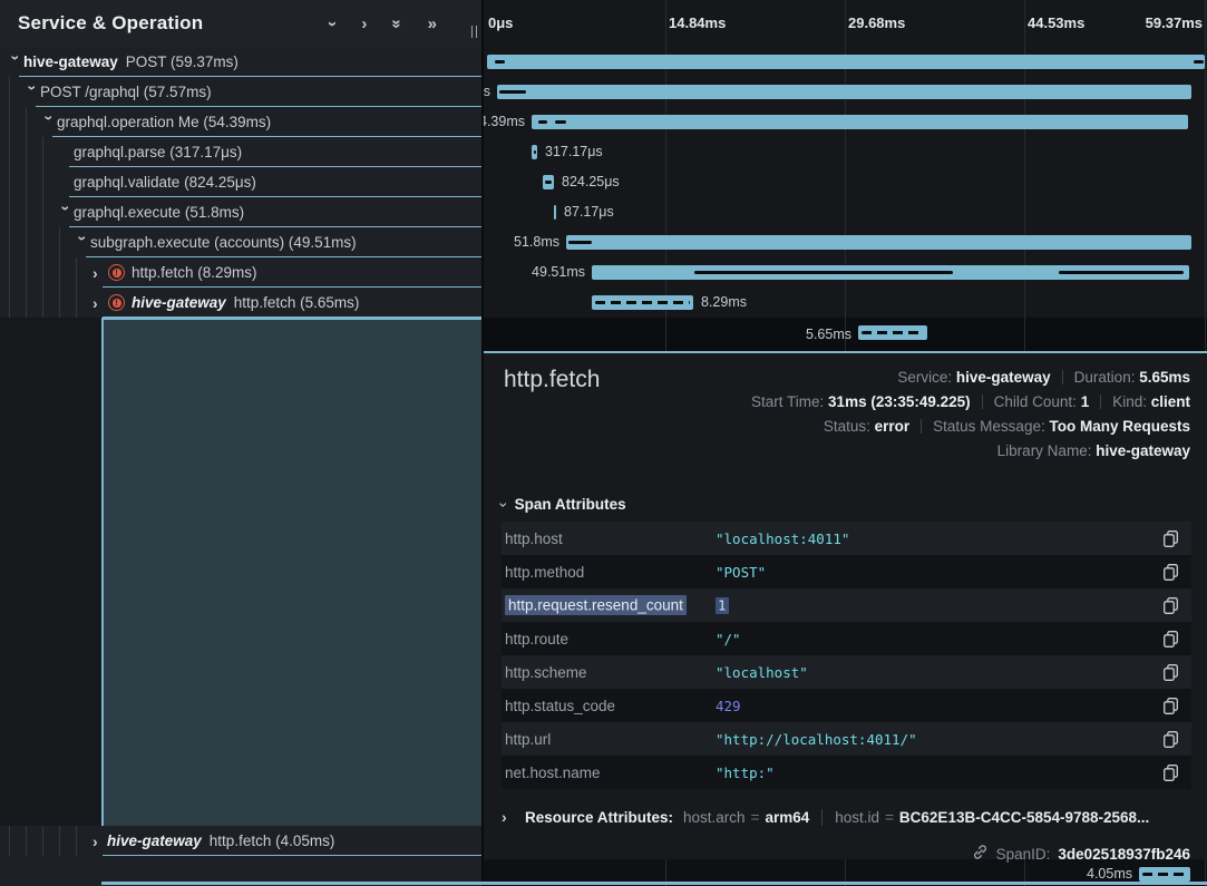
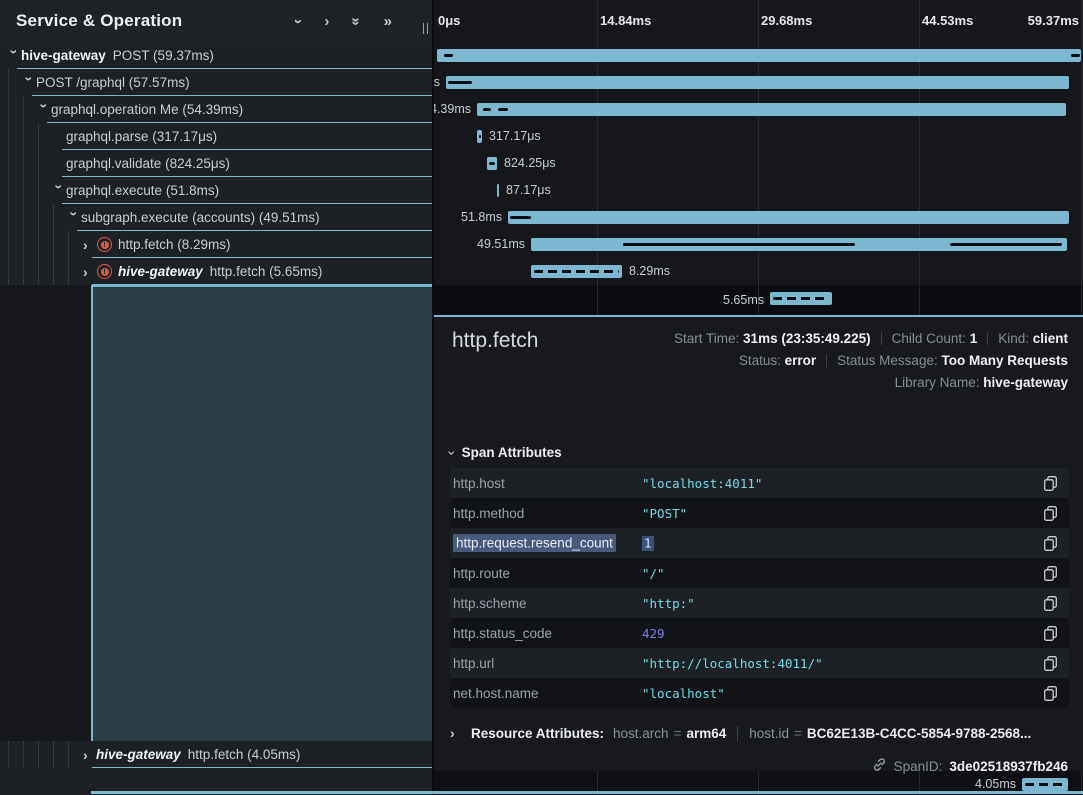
  Service & Operation
  ›
  »
  hive-gateway
  POST (59.37ms)
  POST /graphql (57.57ms)
  graphql.operation Me (54.39ms)
  graphql.parse (317.17μs)
  graphql.validate (824.25μs)
  graphql.execute (51.8ms)
  subgraph.execute (accounts) (49.51ms)
  ›
  !
  http.fetch (8.29ms)
  ›
  !
  hive-gateway
  http.fetch (5.65ms)
  ›
  hive-gateway
  http.fetch (4.05ms)
  0μs
  14.84ms
  29.68ms
  44.53ms
  59.37ms
  4.39ms
  317.17μs
  824.25μs
  87.17μs
  51.8ms
  49.51ms
  8.29ms
  5.65ms
  http.fetch
- Service: hive-gateway Duration: 5.65ms
  Start Time: 31ms (23:35:49.225) Child Count: 1 Kind: client
  Status: error Status Message: Too Many Requests
  Library Name: hive-gateway
  Span Attributes
  http.host
  "localhost:4011"
  http.method
  "POST"
  http.request.resend_count
  1
  http.route
  "/"
  http.scheme
- "localhost"
+ "http:"
  http.status_code
  429
  http.url
  "http://localhost:4011/"
  net.host.name
- "http:"
+ "localhost"
  ›
  Resource Attributes:
  host.arch
  =
  arm64
  host.id
  =
  BC62E13B-C4CC-5854-9788-2568...
  SpanID:
  3de02518937fb246
  4.05ms
